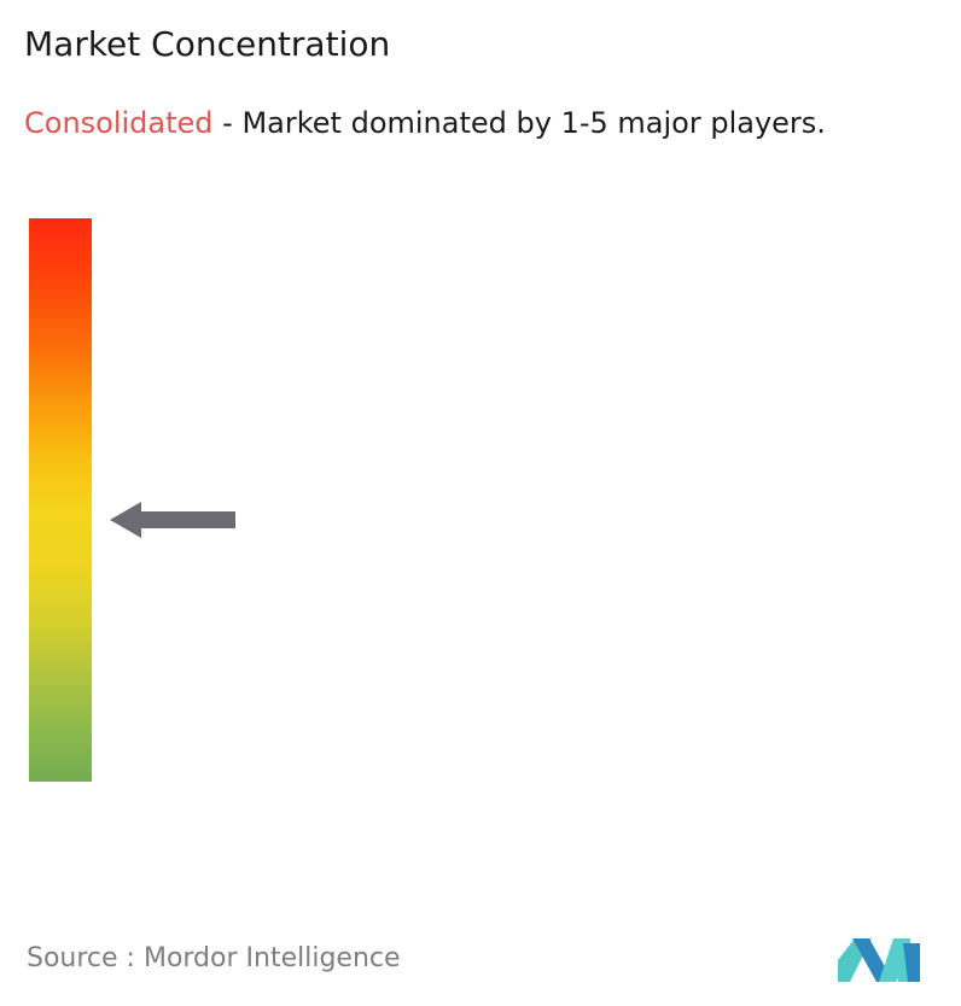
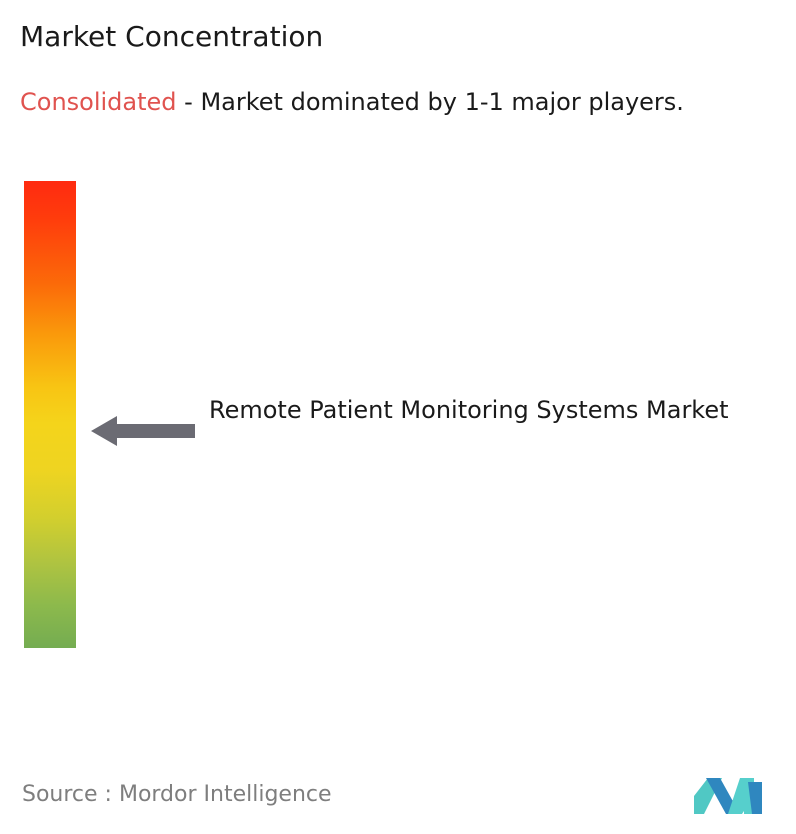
  Market Concentration
- Consolidated - Market dominated by 1-5 major players.
+ Consolidated - Market dominated by 1-1 major players.
+ Remote Patient Monitoring Systems Market
  Source : Mordor Intelligence
